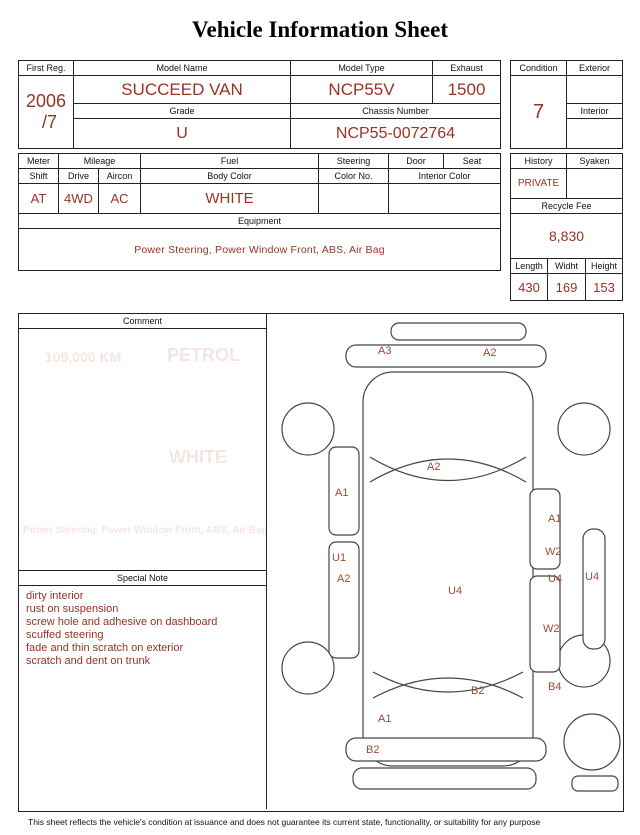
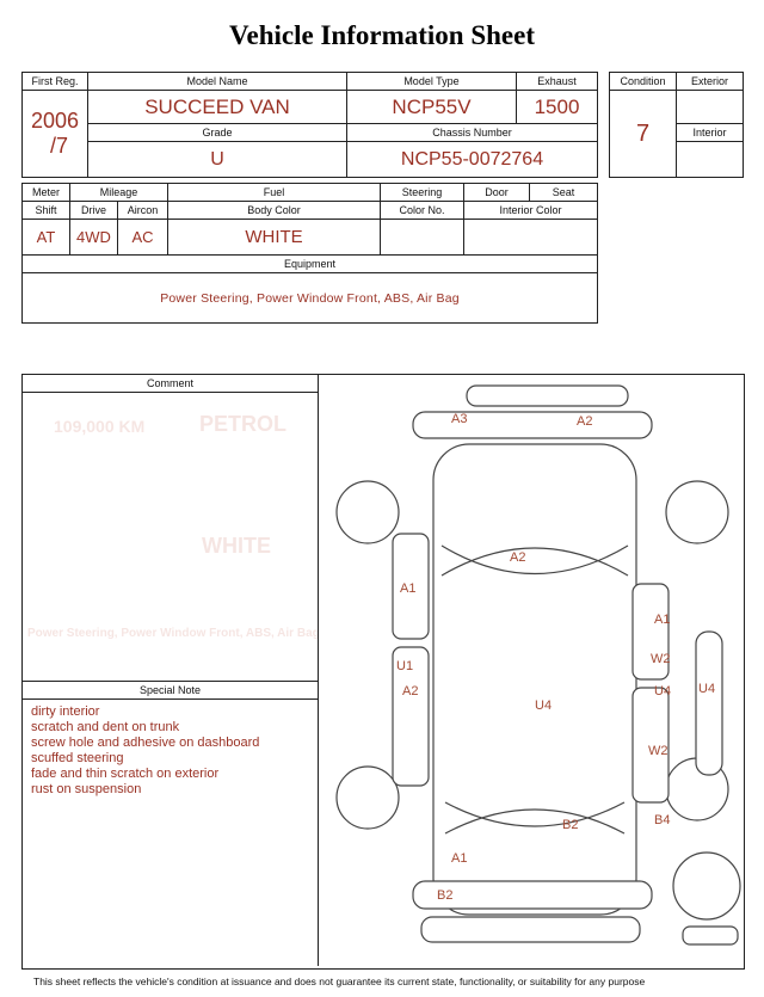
  Vehicle Information Sheet
  First Reg.	Model Name	Model Type	Exhaust
  2006 /7	SUCCEED VAN	NCP55V	1500
  Grade	Chassis Number
  U	NCP55-0072764
  Condition	Exterior
  7
  Interior
  Meter	Mileage	Fuel	Steering	Door	Seat
  Shift	Drive	Aircon	Body Color	Color No.	Interior Color
  AT	4WD	AC	WHITE
  Equipment
  Power Steering, Power Window Front, ABS, Air Bag
- History	Syaken
- PRIVATE
- Recycle Fee
- 8,830
- Length	Widht	Height
- 430	169	153
  Comment
  109,000 KM
  PETROL
  WHITE
  Power Steering, Power Window Front, ABS, Air Bag
  Special Note
  dirty interior
- rust on suspension
+ scratch and dent on trunk
  screw hole and adhesive on dashboard
  scuffed steering
  fade and thin scratch on exterior
- scratch and dent on trunk
+ rust on suspension
  A3
  A2
  A2
  A1
  A1
  W2
  U1
  A2
  U4
  U4
  U4
  W2
  B2
  B4
  A1
  B2
  This sheet reflects the vehicle's condition at issuance and does not guarantee its current state, functionality, or suitability for any purpose
